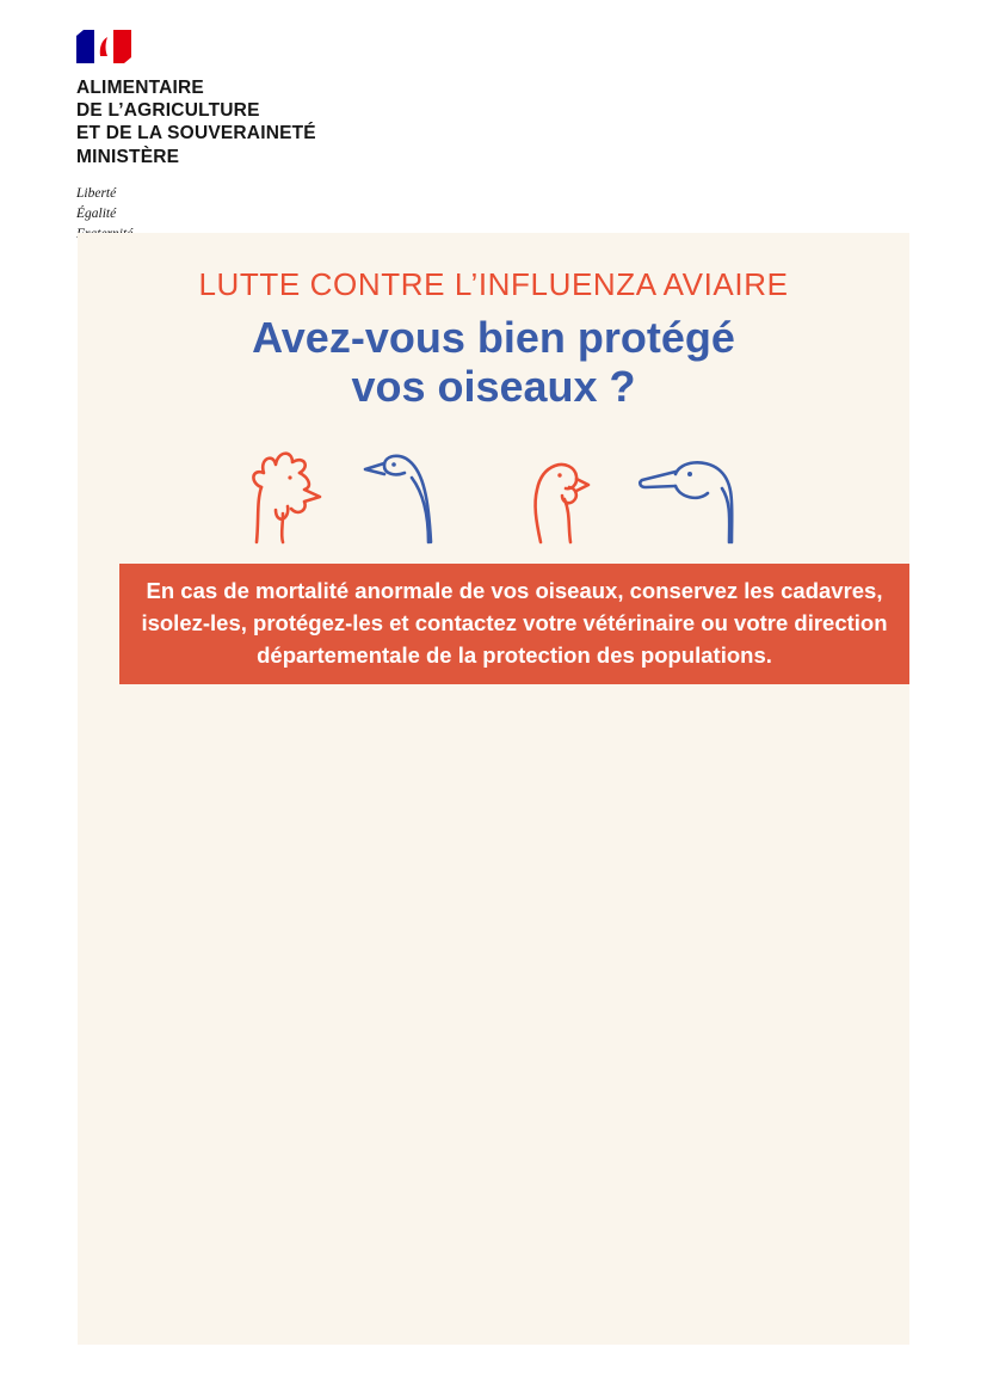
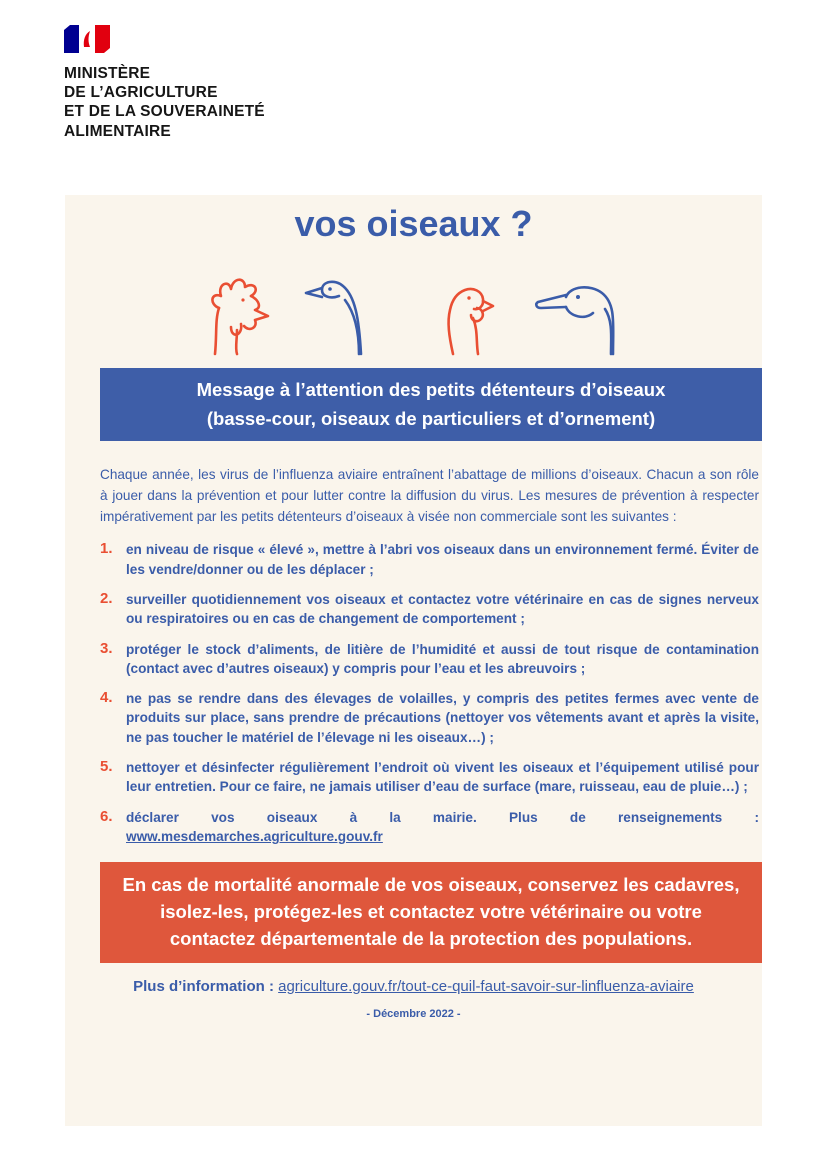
- ALIMENTAIRE
+ MINISTÈRE
  DE L’AGRICULTURE
  ET DE LA SOUVERAINETÉ
- MINISTÈRE
+ ALIMENTAIRE
- Liberté
- Égalité
- LUTTE CONTRE L’INFLUENZA AVIAIRE
- Avez-vous bien protégé
  vos oiseaux ?
+ Message à l’attention des petits détenteurs d’oiseaux
+ (basse-cour, oiseaux de particuliers et d’ornement)
+ Chaque année, les virus de l’influenza aviaire entraînent l’abattage de millions d’oiseaux. Chacun a son rôle à jouer dans la prévention et pour lutter contre la diffusion du virus. Les mesures de prévention à respecter impérativement par les petits détenteurs d’oiseaux à visée non commerciale sont les suivantes :
+ 1.
+ en niveau de risque « élevé », mettre à l’abri vos oiseaux dans un environnement fermé. Éviter de les vendre/donner ou de les déplacer ;
+ 2.
+ surveiller quotidiennement vos oiseaux et contactez votre vétérinaire en cas de signes nerveux ou respiratoires ou en cas de changement de comportement ;
+ 3.
+ protéger le stock d’aliments, de litière de l’humidité et aussi de tout risque de contamination (contact avec d’autres oiseaux) y compris pour l’eau et les abreuvoirs ;
+ 4.
+ ne pas se rendre dans des élevages de volailles, y compris des petites fermes avec vente de produits sur place, sans prendre de précautions (nettoyer vos vêtements avant et après la visite, ne pas toucher le matériel de l’élevage ni les oiseaux…) ;
+ 5.
+ nettoyer et désinfecter régulièrement l’endroit où vivent les oiseaux et l’équipement utilisé pour leur entretien. Pour ce faire, ne jamais utiliser d’eau de surface (mare, ruisseau, eau de pluie…) ;
+ 6.
+ déclarer vos oiseaux à la mairie. Plus de renseignements : www.mesdemarches.agriculture.gouv.fr
- En cas de mortalité anormale de vos oiseaux, conservez les cadavres, isolez-les, protégez-les et contactez votre vétérinaire ou votre direction départementale de la protection des populations.
+ En cas de mortalité anormale de vos oiseaux, conservez les cadavres, isolez-les, protégez-les et contactez votre vétérinaire ou votre contactez départementale de la protection des populations.
+ Plus d’information : agriculture.gouv.fr/tout-ce-quil-faut-savoir-sur-linfluenza-aviaire
+ - Décembre 2022 -
